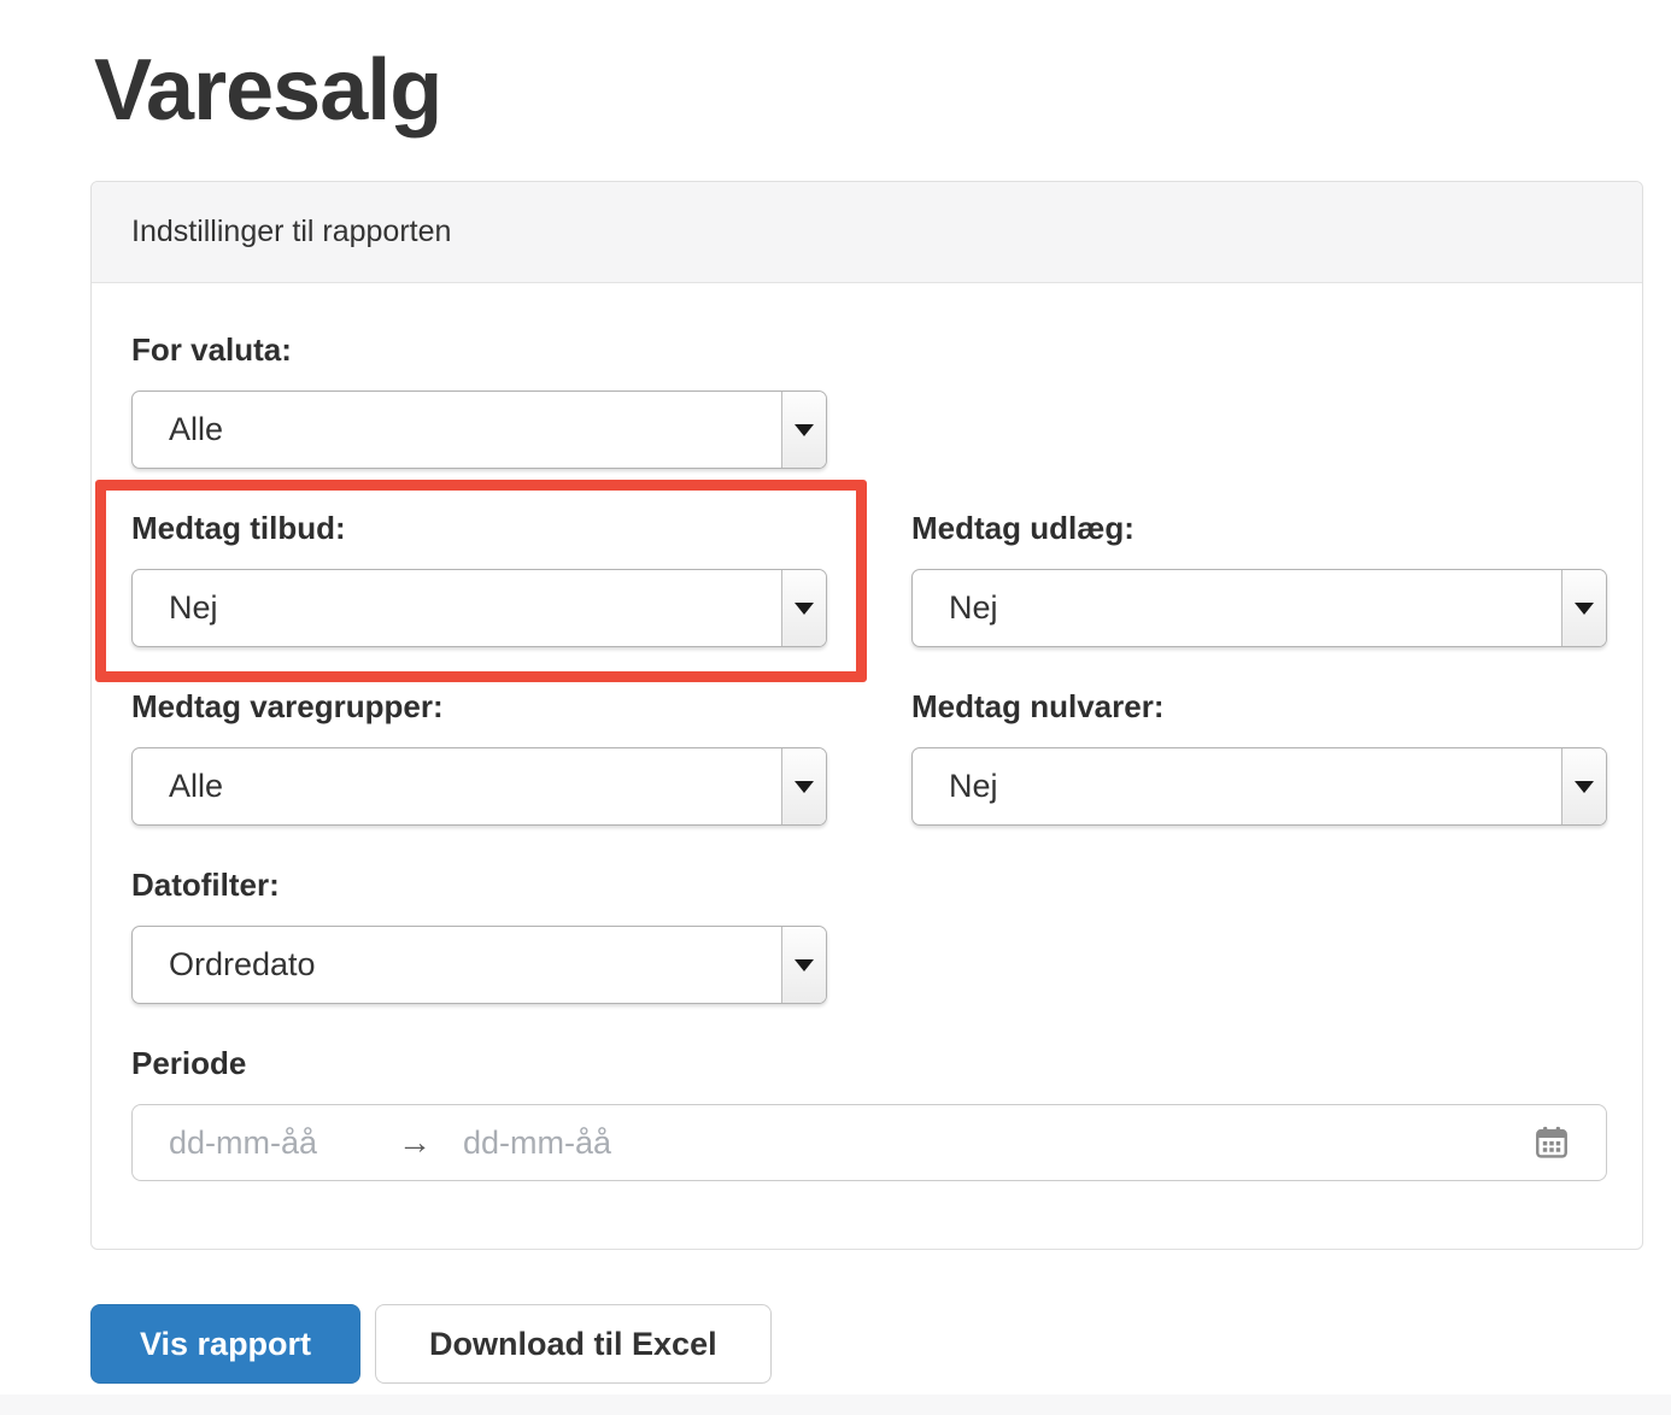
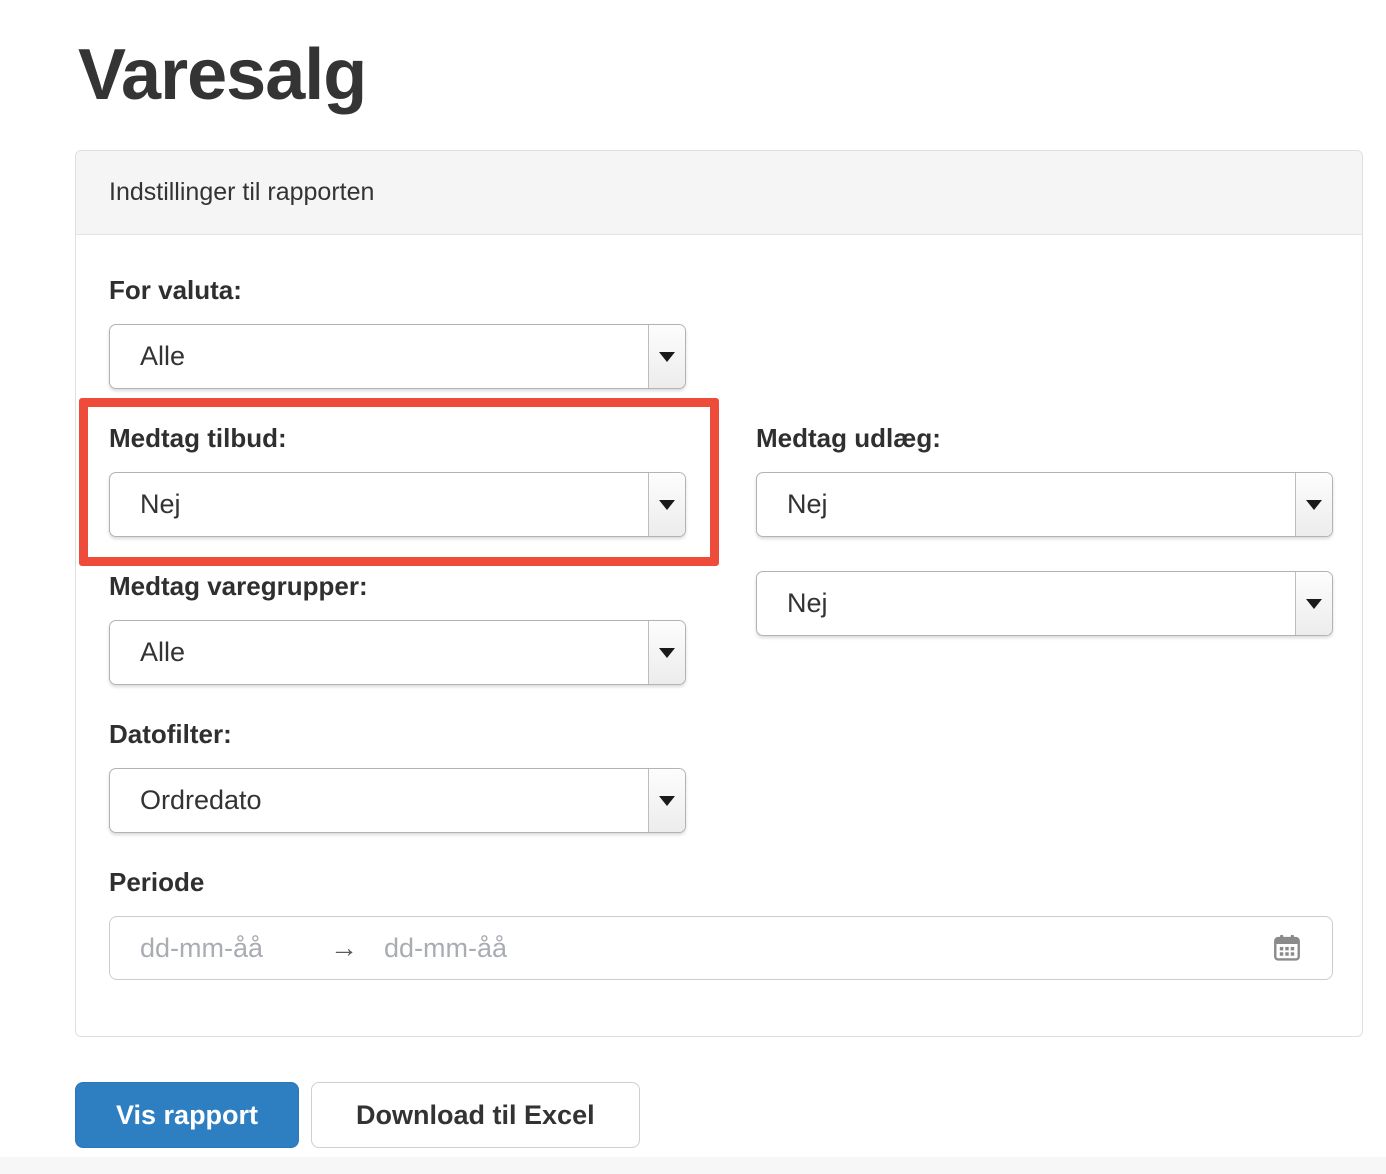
  Varesalg
  Indstillinger til rapporten
  For valuta:
  Alle
  Medtag tilbud:
  Nej
  Medtag udlæg:
  Nej
  Medtag varegrupper:
  Alle
- Medtag nulvarer:
  Nej
  Datofilter:
  Ordredato
  Periode
  dd-mm-åå
  →
  dd-mm-åå
  Vis rapport
  Download til Excel
